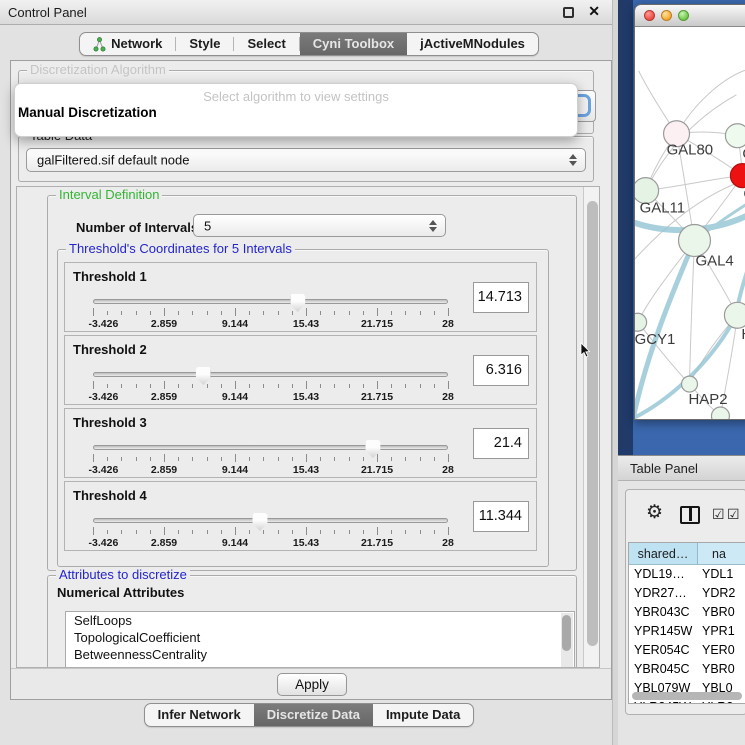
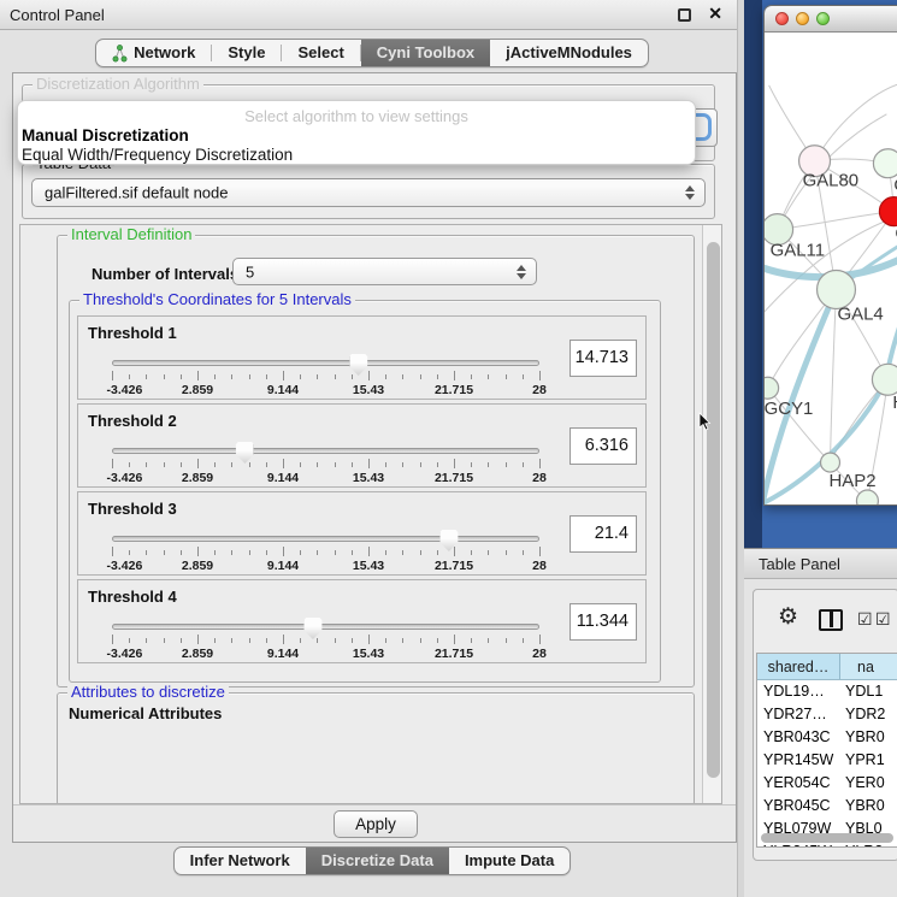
  Control Panel
  ✕
  Network
  Style
  Select
  Cyni Toolbox
  jActiveMNodules
  Discretization Algorithm
  Select algorithm to view settings
  Manual Discretization
+ Equal Width/Frequency Discretization
  galFiltered.sif default node
  Interval Definition
  Number of Interval
  5
  Threshold's Coordinates for 5 Intervals
  Threshold 1
  -3.426
  2.859
  9.144
  15.43
  21.715
  28
  14.713
  Threshold 2
  -3.426
  2.859
  9.144
  15.43
  21.715
  28
  6.316
  Threshold 3
  -3.426
  2.859
  9.144
  15.43
  21.715
  28
  21.4
  Threshold 4
  -3.426
  2.859
  9.144
  15.43
  21.715
  28
  11.344
  Attributes to discretize
  Numerical Attributes
- SelfLoops
- TopologicalCoefficient
- BetweennessCentrality
  Apply
  Infer Network
  Discretize Data
  Impute Data
  GAL80
  GAL11
  GAL4
  GCY1
  HAP2
  Table Panel
  ⚙
  ☑
  ☑
  shared…
  na
  YDL19…
  YDL1
  YDR27…
  YDR2
  YBR043C
  YBR0
  YPR145W
  YPR1
  YER054C
  YER0
  YBR045C
  YBR0
  YBL079W
  YBL0
